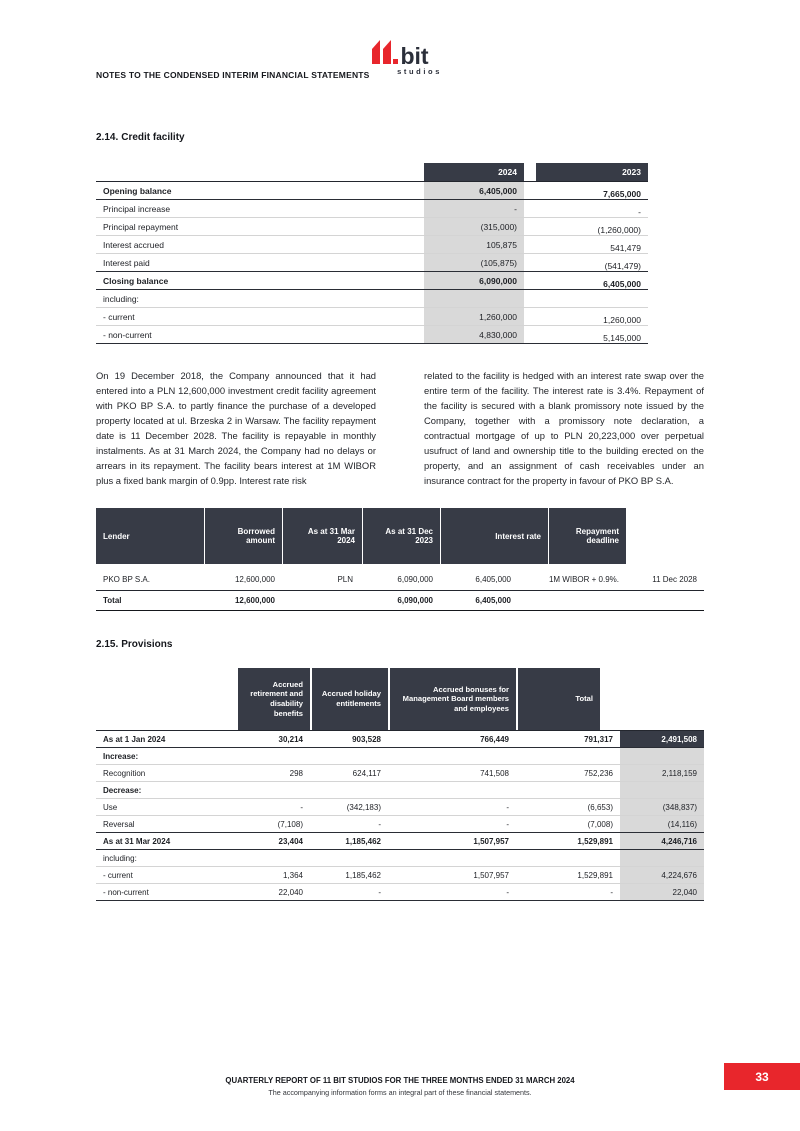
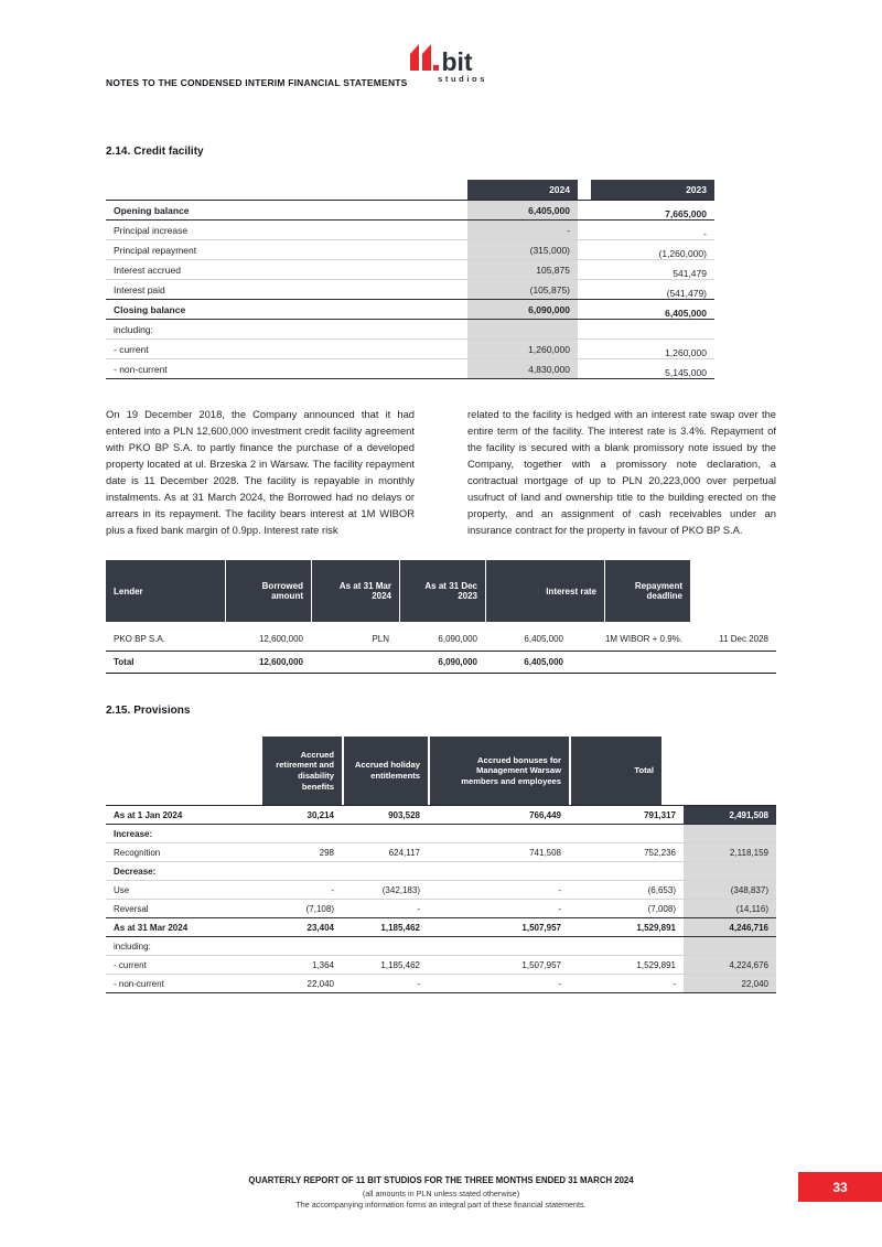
  NOTES TO THE CONDENSED INTERIM FINANCIAL STATEMENTS
  bit
  studios
  2.14. Credit facility
  2024
  2023
  Opening balance
  6,405,000
  7,665,000
  Principal increase
  -
  -
  Principal repayment
  (315,000)
  (1,260,000)
  Interest accrued
  105,875
  541,479
  Interest paid
  (105,875)
  (541,479)
  Closing balance
  6,090,000
  6,405,000
  including:
  - current
  1,260,000
  1,260,000
  - non-current
  4,830,000
  5,145,000
- On 19 December 2018, the Company announced that it had entered into a PLN 12,600,000 investment credit facility agreement with PKO BP S.A. to partly finance the purchase of a developed property located at ul. Brzeska 2 in Warsaw. The facility repayment date is 11 December 2028. The facility is repayable in monthly instalments. As at 31 March 2024, the Company had no delays or arrears in its repayment. The facility bears interest at 1M WIBOR plus a fixed bank margin of 0.9pp. Interest rate risk
+ On 19 December 2018, the Company announced that it had entered into a PLN 12,600,000 investment credit facility agreement with PKO BP S.A. to partly finance the purchase of a developed property located at ul. Brzeska 2 in Warsaw. The facility repayment date is 11 December 2028. The facility is repayable in monthly instalments. As at 31 March 2024, the Borrowed had no delays or arrears in its repayment. The facility bears interest at 1M WIBOR plus a fixed bank margin of 0.9pp. Interest rate risk
  related to the facility is hedged with an interest rate swap over the entire term of the facility. The interest rate is 3.4%. Repayment of the facility is secured with a blank promissory note issued by the Company, together with a promissory note declaration, a contractual mortgage of up to PLN 20,223,000 over perpetual usufruct of land and ownership title to the building erected on the property, and an assignment of cash receivables under an insurance contract for the property in favour of PKO BP S.A.
  Lender
  Borrowed amount
  As at 31 Mar 2024
  As at 31 Dec 2023
  Interest rate
  Repayment deadline
  PKO BP S.A.
  12,600,000
  PLN
  6,090,000
  6,405,000
  1M WIBOR + 0.9%.
  11 Dec 2028
  Total
  12,600,000
  6,090,000
  6,405,000
  2.15. Provisions
  Accrued retirement and disability benefits
  Accrued holiday entitlements
- Accrued bonuses for Management Board members and employees
+ Accrued bonuses for Management Warsaw members and employees
  Total
  As at 1 Jan 2024
  30,214
  903,528
  766,449
  791,317
  2,491,508
  Increase:
  Recognition
  298
  624,117
  741,508
  752,236
  2,118,159
  Decrease:
  Use
  -
  (342,183)
  -
  (6,653)
  (348,837)
  Reversal
  (7,108)
  -
  -
  (7,008)
  (14,116)
  As at 31 Mar 2024
  23,404
  1,185,462
  1,507,957
  1,529,891
  4,246,716
  including:
  - current
  1,364
  1,185,462
  1,507,957
  1,529,891
  4,224,676
  - non-current
  22,040
  -
  -
  -
  22,040
  QUARTERLY REPORT OF 11 BIT STUDIOS FOR THE THREE MONTHS ENDED 31 MARCH 2024
+ (all amounts in PLN unless stated otherwise)
  The accompanying information forms an integral part of these financial statements.
  33
